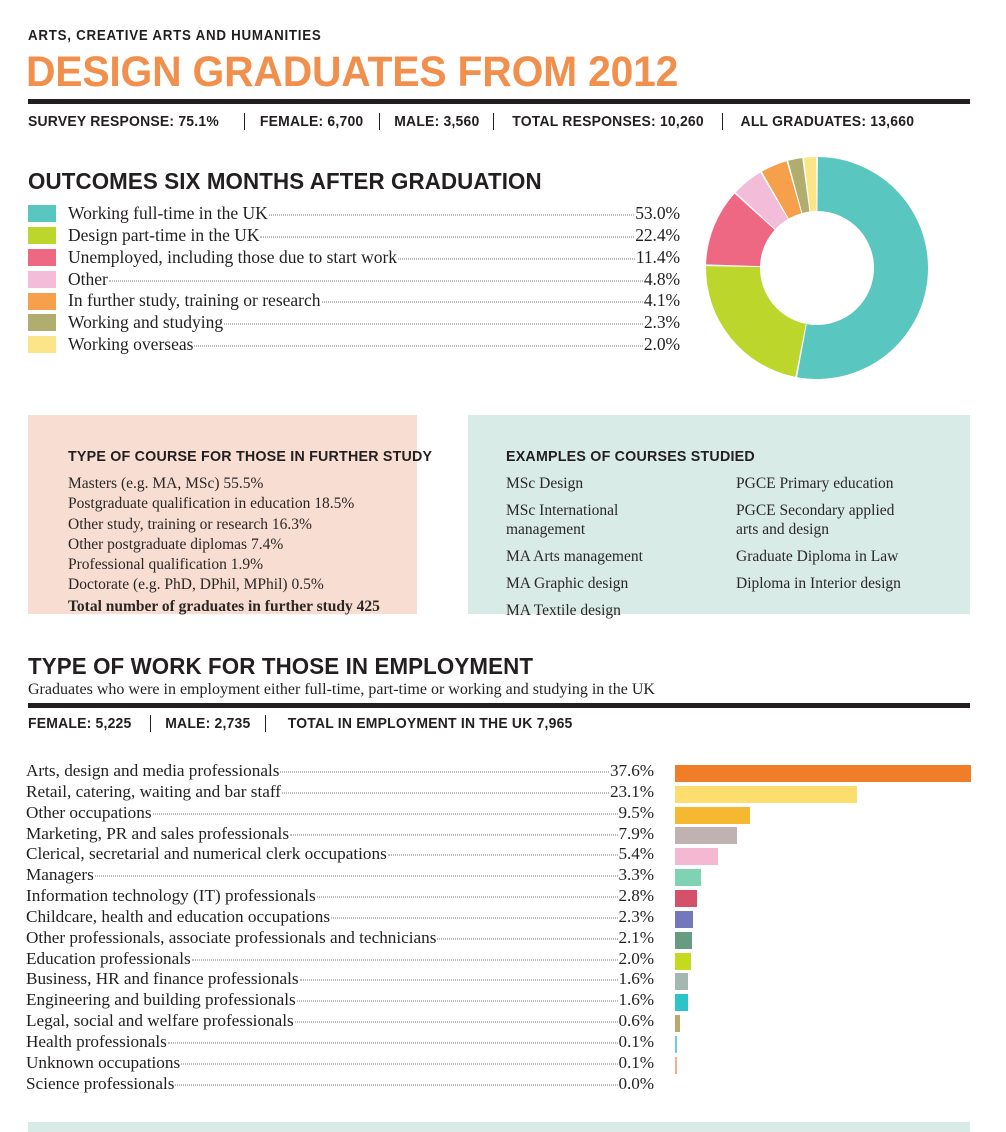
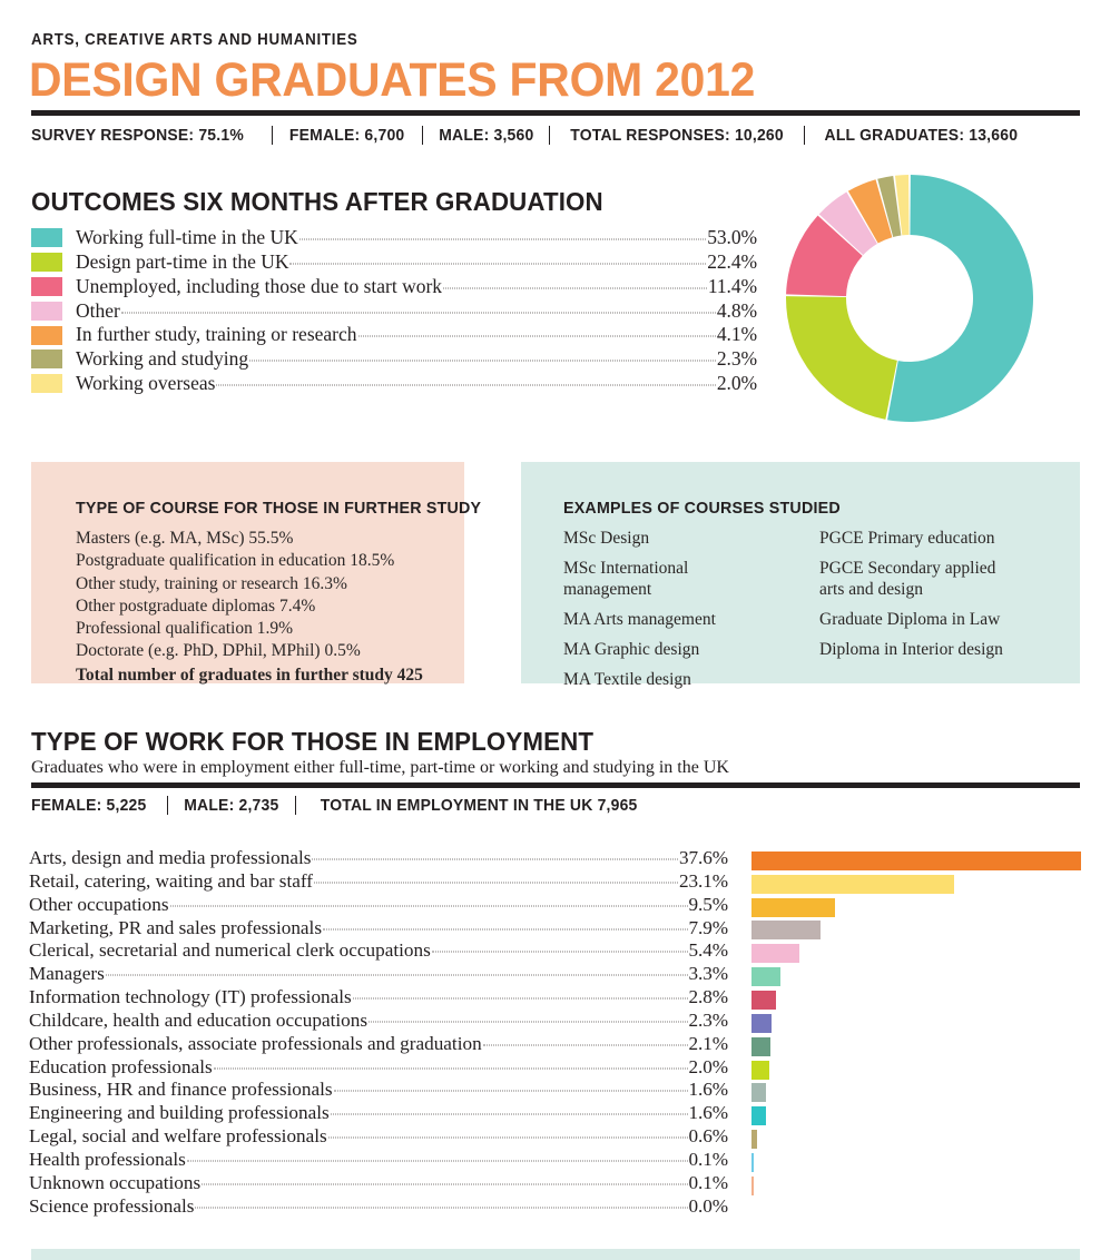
  ARTS, CREATIVE ARTS AND HUMANITIES
  DESIGN GRADUATES FROM 2012
  SURVEY RESPONSE: 75.1%
  FEMALE: 6,700
  MALE: 3,560
  TOTAL RESPONSES: 10,260
  ALL GRADUATES: 13,660
  OUTCOMES SIX MONTHS AFTER GRADUATION
  Working full-time in the UK
  53.0%
  Design part-time in the UK
  22.4%
  Unemployed, including those due to start work
  11.4%
  Other
  4.8%
  In further study, training or research
  4.1%
  Working and studying
  2.3%
  Working overseas
  2.0%
  TYPE OF COURSE FOR THOSE IN FURTHER STUDY
  Masters (e.g. MA, MSc) 55.5%
  Postgraduate qualification in education 18.5%
  Other study, training or research 16.3%
  Other postgraduate diplomas 7.4%
  Professional qualification 1.9%
  Doctorate (e.g. PhD, DPhil, MPhil) 0.5%
  Total number of graduates in further study 425
  EXAMPLES OF COURSES STUDIED
  MSc Design
  MSc International
  management
  MA Arts management
  MA Graphic design
  MA Textile design
  PGCE Primary education
  PGCE Secondary applied
  arts and design
  Graduate Diploma in Law
  Diploma in Interior design
  TYPE OF WORK FOR THOSE IN EMPLOYMENT
  Graduates who were in employment either full-time, part-time or working and studying in the UK
  FEMALE: 5,225
  MALE: 2,735
  TOTAL IN EMPLOYMENT IN THE UK 7,965
  Arts, design and media professionals
  37.6%
  Retail, catering, waiting and bar staff
  23.1%
  Other occupations
  9.5%
  Marketing, PR and sales professionals
  7.9%
  Clerical, secretarial and numerical clerk occupations
  5.4%
  Managers
  3.3%
  Information technology (IT) professionals
  2.8%
  Childcare, health and education occupations
  2.3%
- Other professionals, associate professionals and technicians
+ Other professionals, associate professionals and graduation
  2.1%
  Education professionals
  2.0%
  Business, HR and finance professionals
  1.6%
  Engineering and building professionals
  1.6%
  Legal, social and welfare professionals
  0.6%
  Health professionals
  0.1%
  Unknown occupations
  0.1%
  Science professionals
  0.0%
